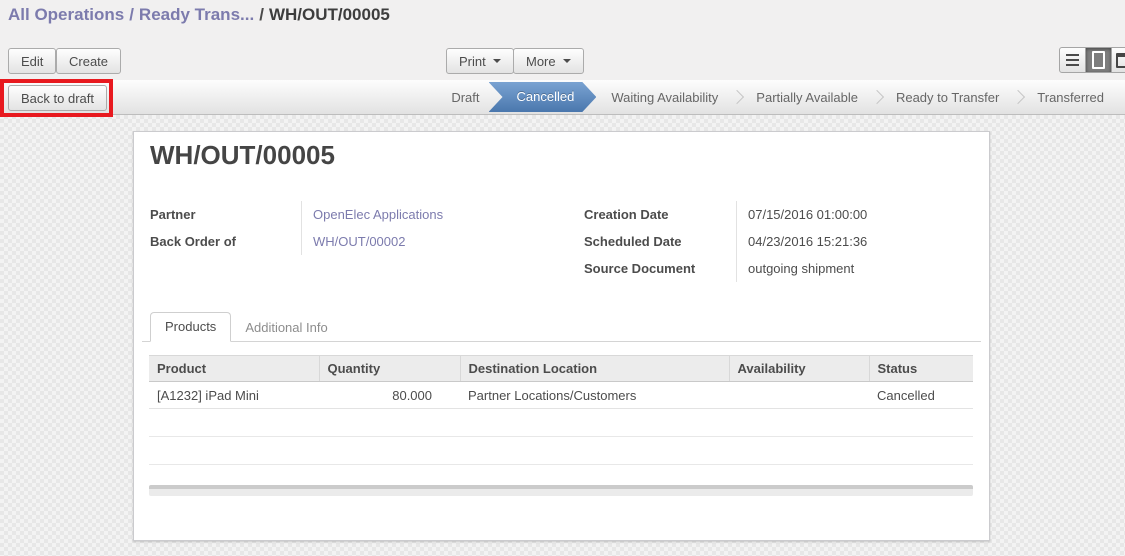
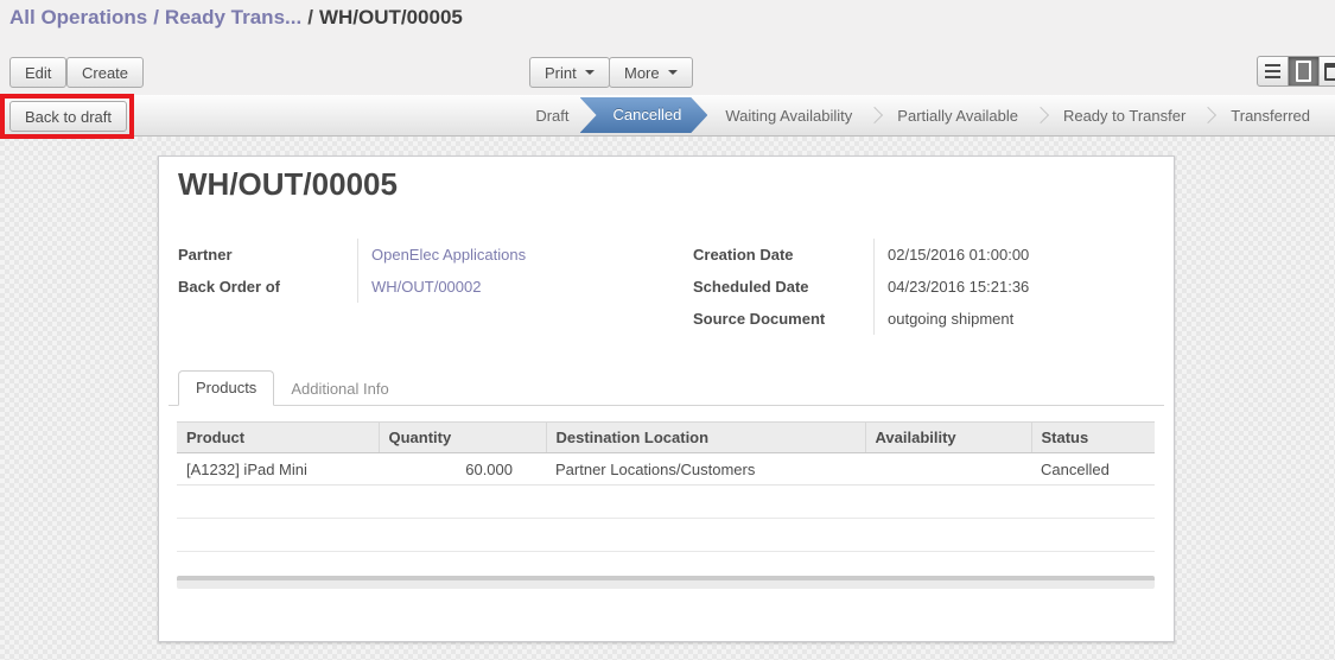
  All Operations / Ready Trans... / WH/OUT/00005
  Edit
  Create
  Print
  More
  Back to draft
  Draft
  Cancelled
  Waiting Availability
  Partially Available
  Ready to Transfer
  Transferred
  WH/OUT/00005
  Partner
  Back Order of
  OpenElec Applications
  WH/OUT/00002
  Creation Date
  Scheduled Date
  Source Document
- 07/15/2016 01:00:00
+ 02/15/2016 01:00:00
  04/23/2016 15:21:36
  outgoing shipment
  Products
  Additional Info
  Product	Quantity	Destination Location	Availability	Status
- [A1232] iPad Mini	80.000	Partner Locations/Customers		Cancelled
+ [A1232] iPad Mini	60.000	Partner Locations/Customers		Cancelled
